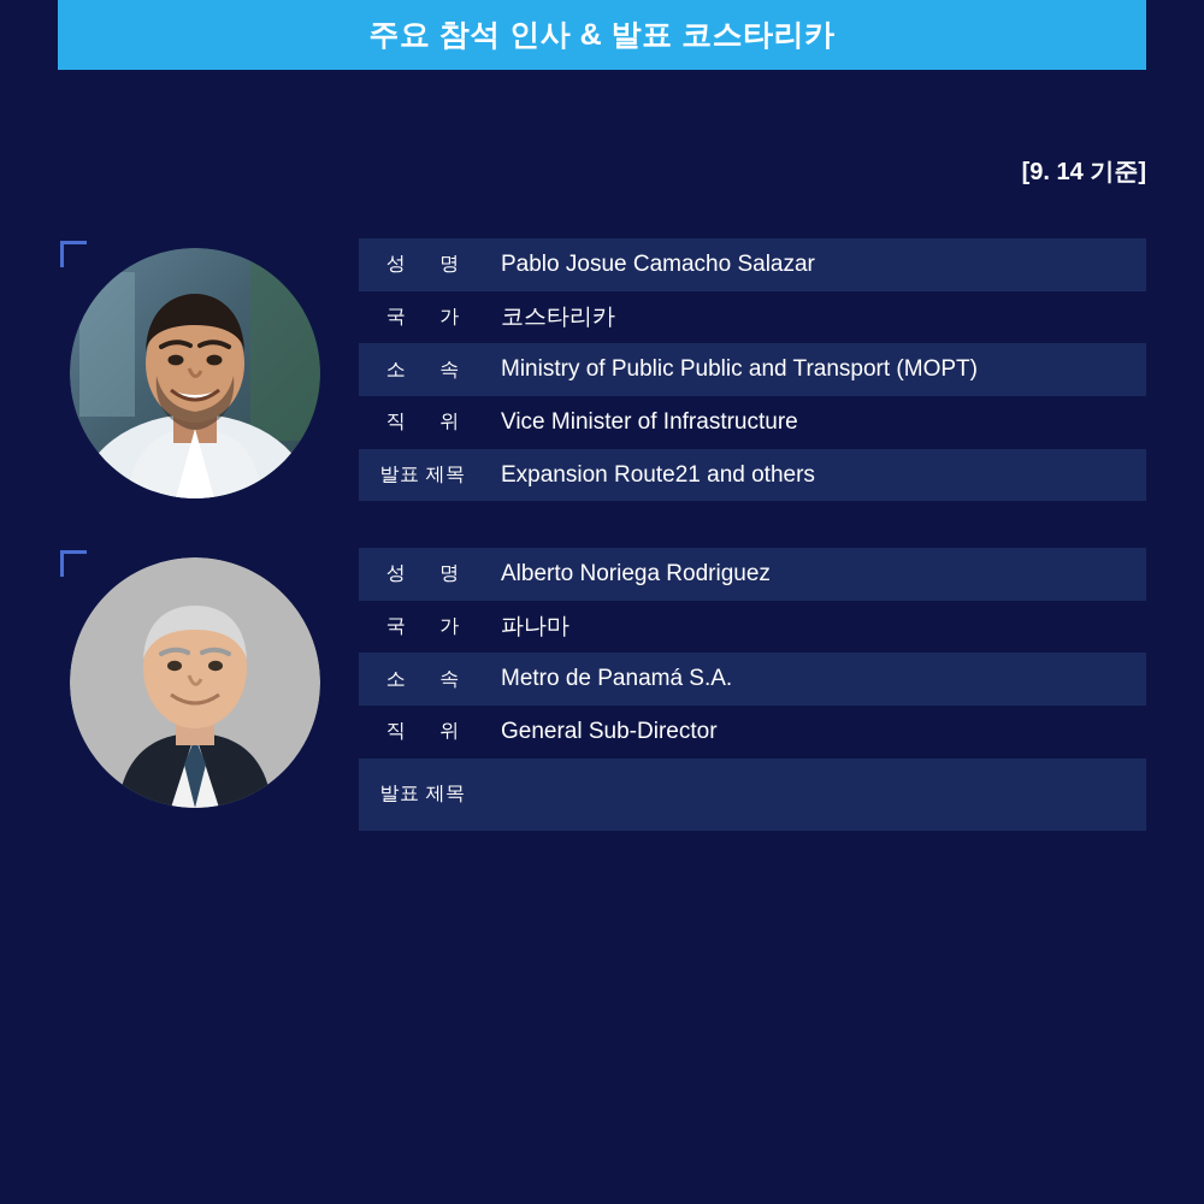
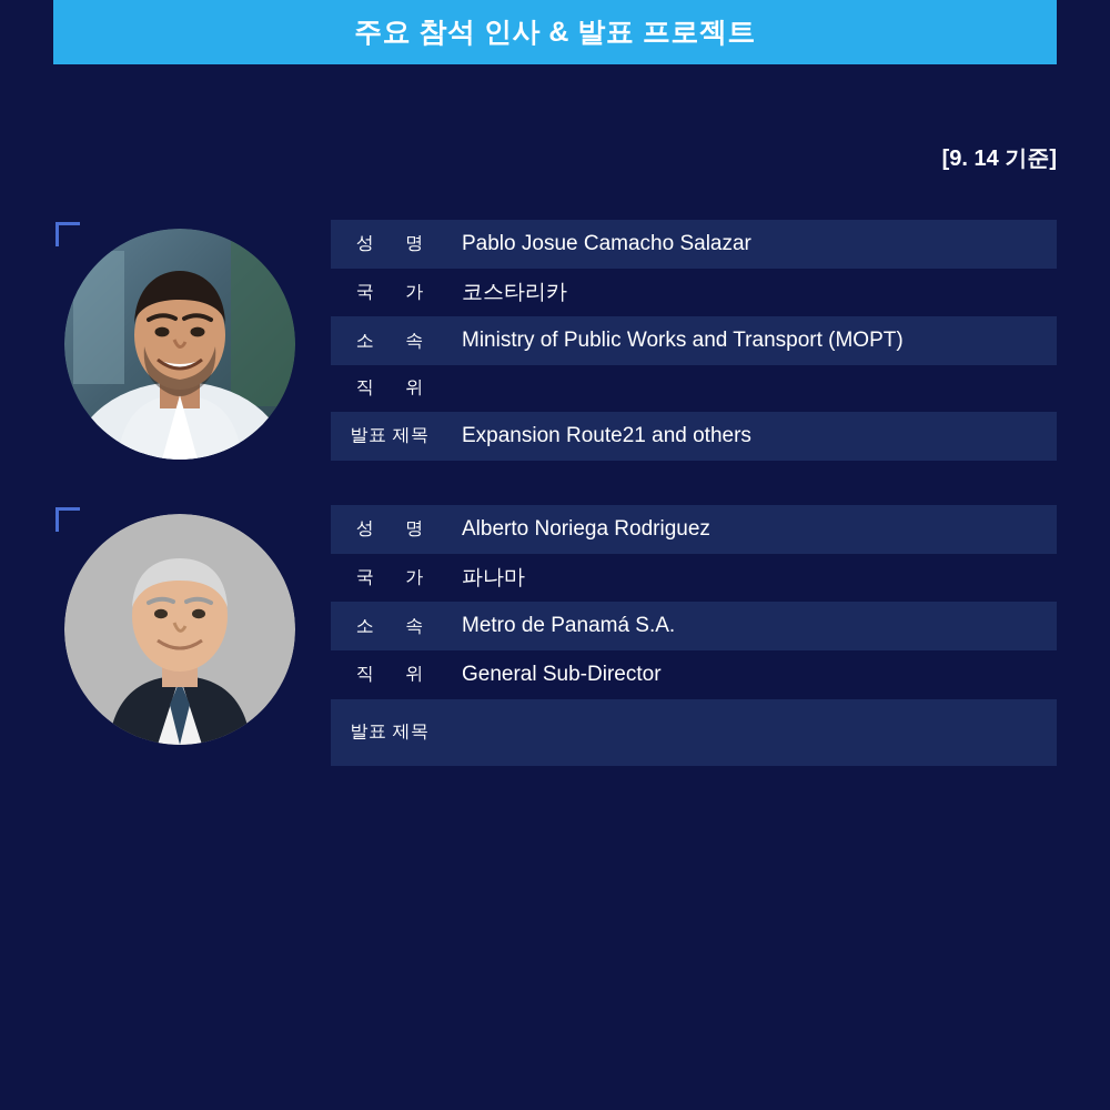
- 주요 참석 인사 & 발표 코스타리카
+ 주요 참석 인사 & 발표 프로젝트
  [9. 14 기준]
  성 명
  Pablo Josue Camacho Salazar
  국 가
  코스타리카
  소 속
- Ministry of Public Public and Transport (MOPT)
+ Ministry of Public Works and Transport (MOPT)
  직 위
- Vice Minister of Infrastructure
  발표 제목
  Expansion Route21 and others
  성 명
  Alberto Noriega Rodriguez
  국 가
  파나마
  소 속
  Metro de Panamá S.A.
  직 위
  General Sub-Director
  발표 제목
